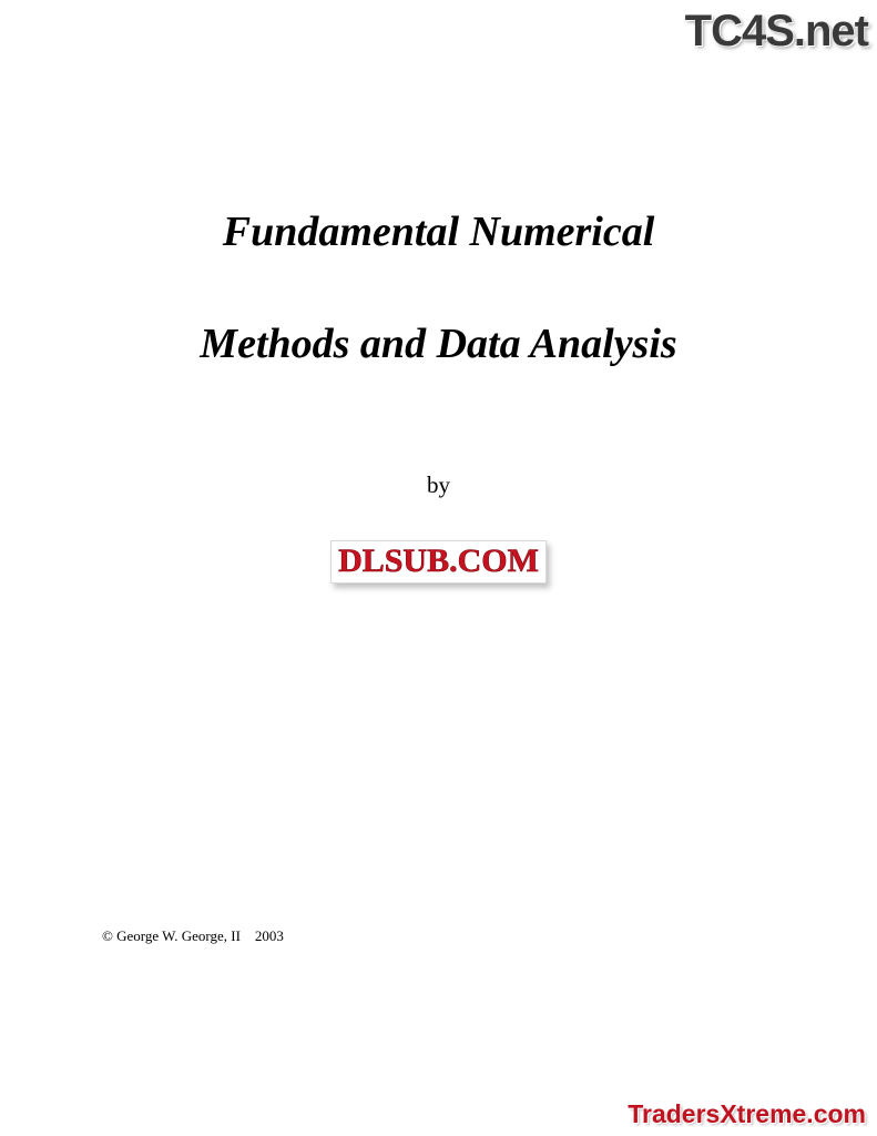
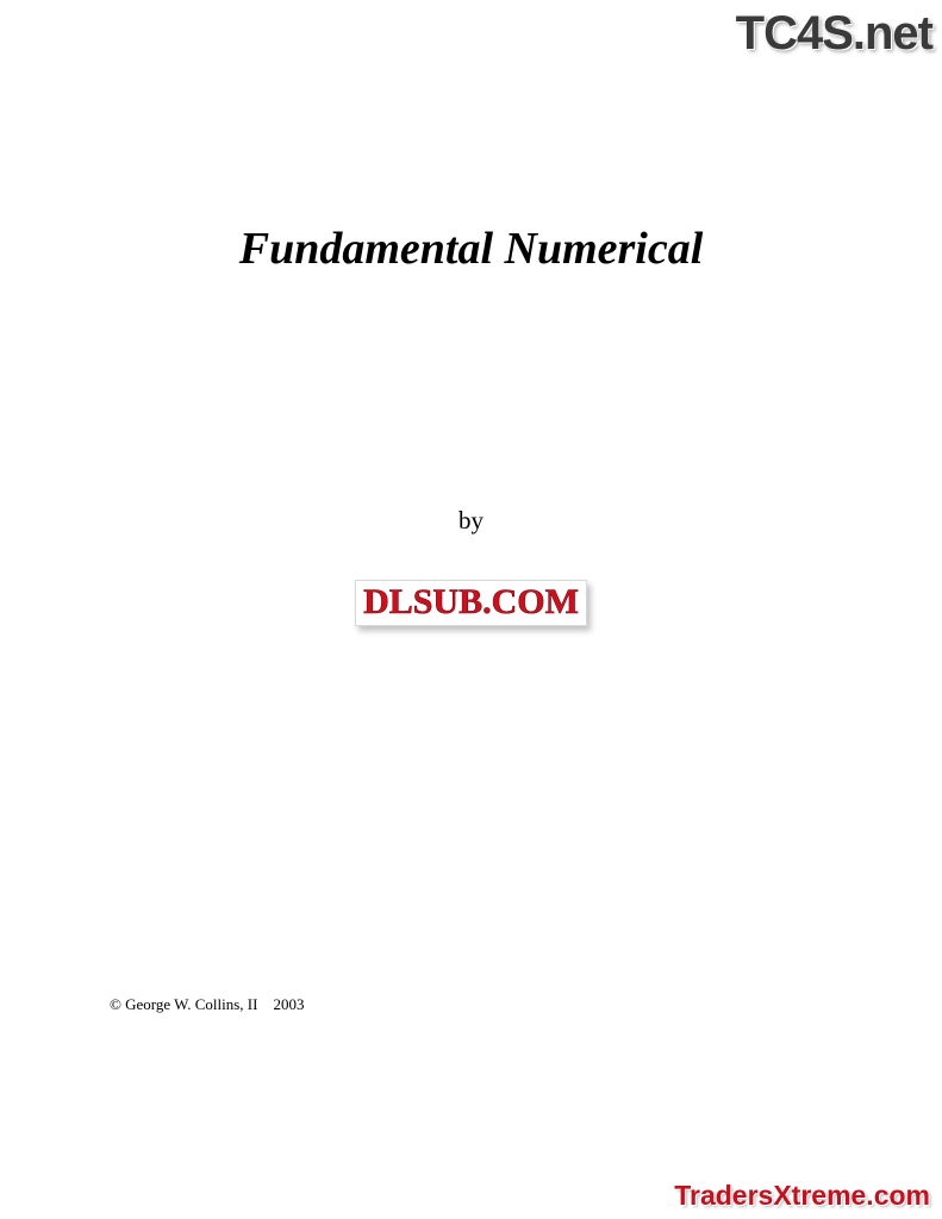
  TC4S.net
  Fundamental Numerical
- Methods and Data Analysis
  by
  DLSUB.COM
- © George W. George, II 2003
+ © George W. Collins, II 2003
  TradersXtreme.com
